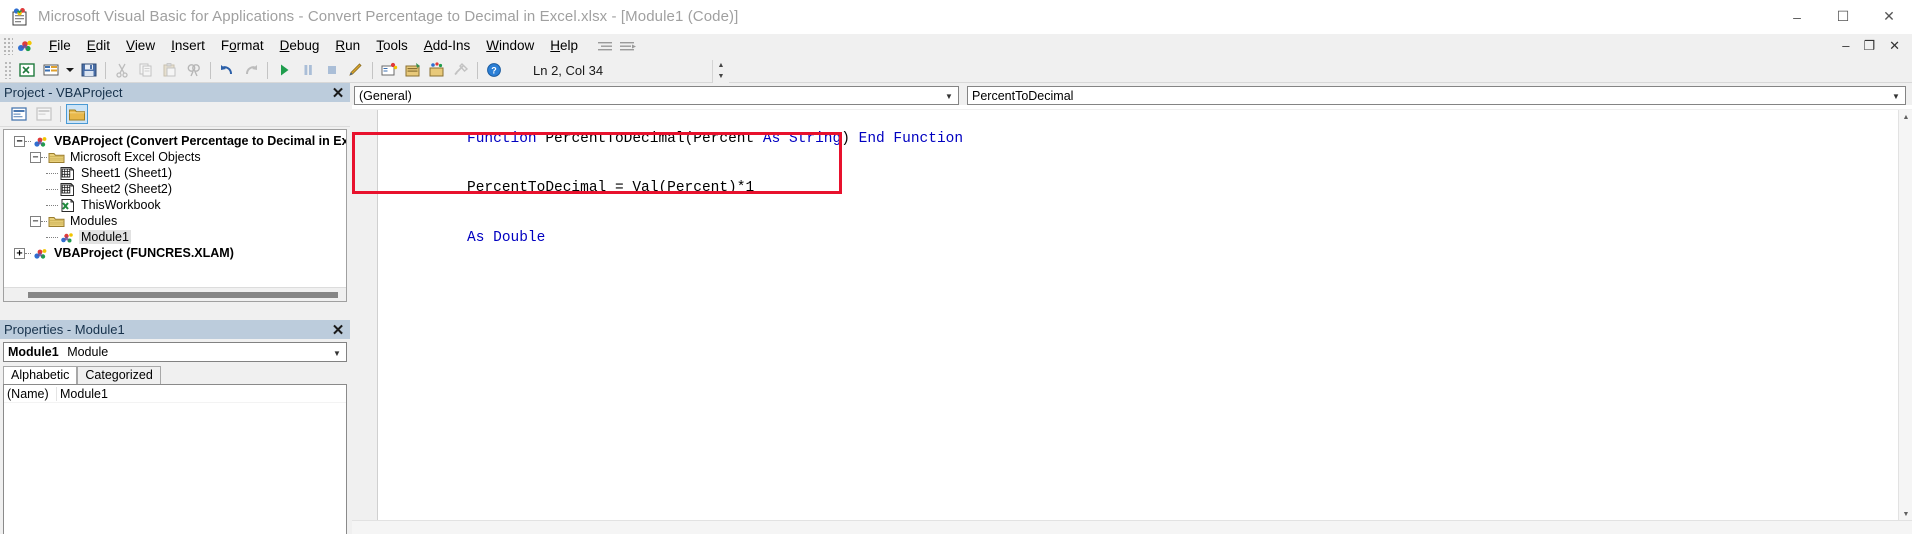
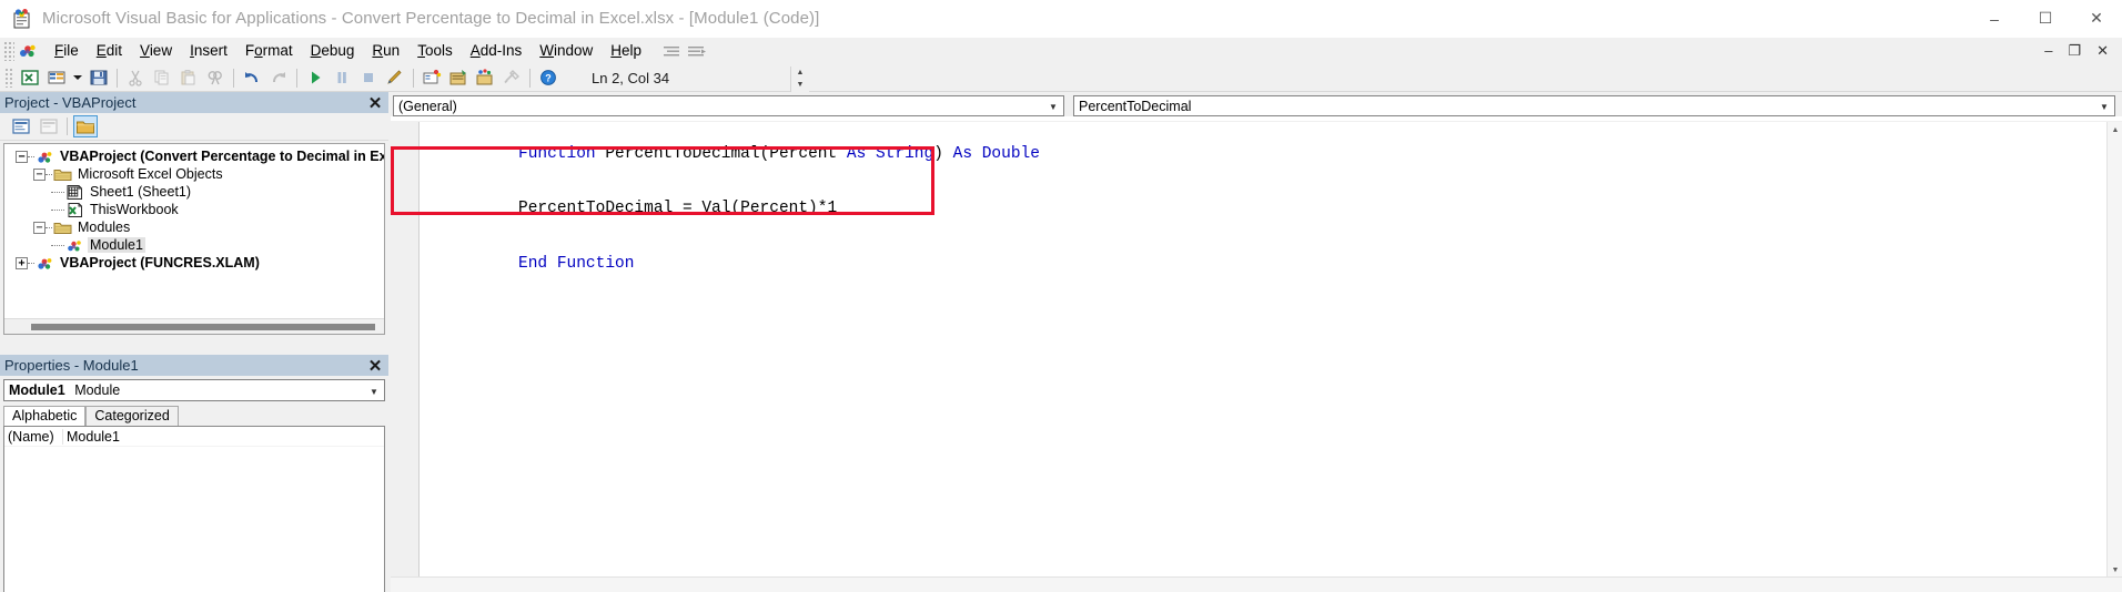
  Microsoft Visual Basic for Applications - Convert Percentage to Decimal in Excel.xlsx - [Module1 (Code)]
  –
  ☐
  ✕
  File
  Edit
  View
  Insert
  Format
  Debug
  Run
  Tools
  Add-Ins
  Window
  Help
  –
  ❐
  ✕
  ?
  Ln 2, Col 34
  Project - VBAProject
  ✕
  −
  VBAProject (Convert Percentage to Decimal in Ex
  −
  Microsoft Excel Objects
  Sheet1 (Sheet1)
- Sheet2 (Sheet2)
  ThisWorkbook
  −
  Modules
  Module1
  +
  VBAProject (FUNCRES.XLAM)
  Properties - Module1
  ✕
  Module1 Module
  ▼
  Alphabetic
  Categorized
  (Name)
  Module1
  (General)
  ▼
  PercentToDecimal
  ▼
- Function PercentToDecimal(Percent As String) End Function
+ Function PercentToDecimal(Percent As String) As Double
  PercentToDecimal = Val(Percent)*1
- As Double
+ End Function
